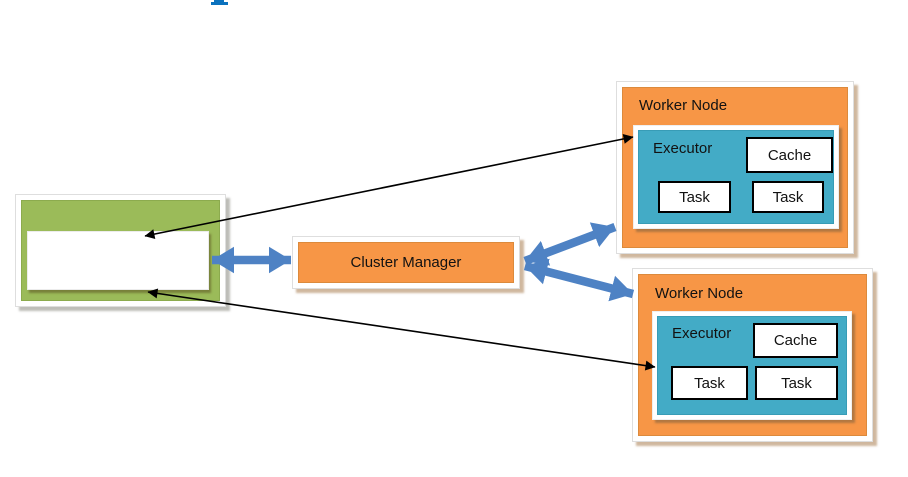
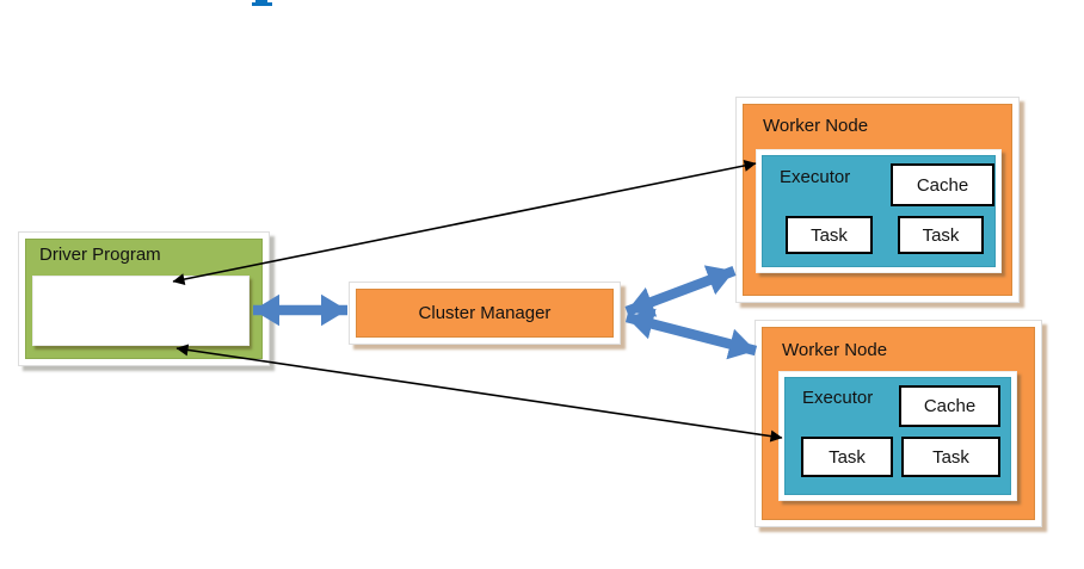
+ Driver Program
  Cluster Manager
  Worker Node
  Executor
  Cache
  Task
  Task
  Worker Node
  Executor
  Cache
  Task
  Task
